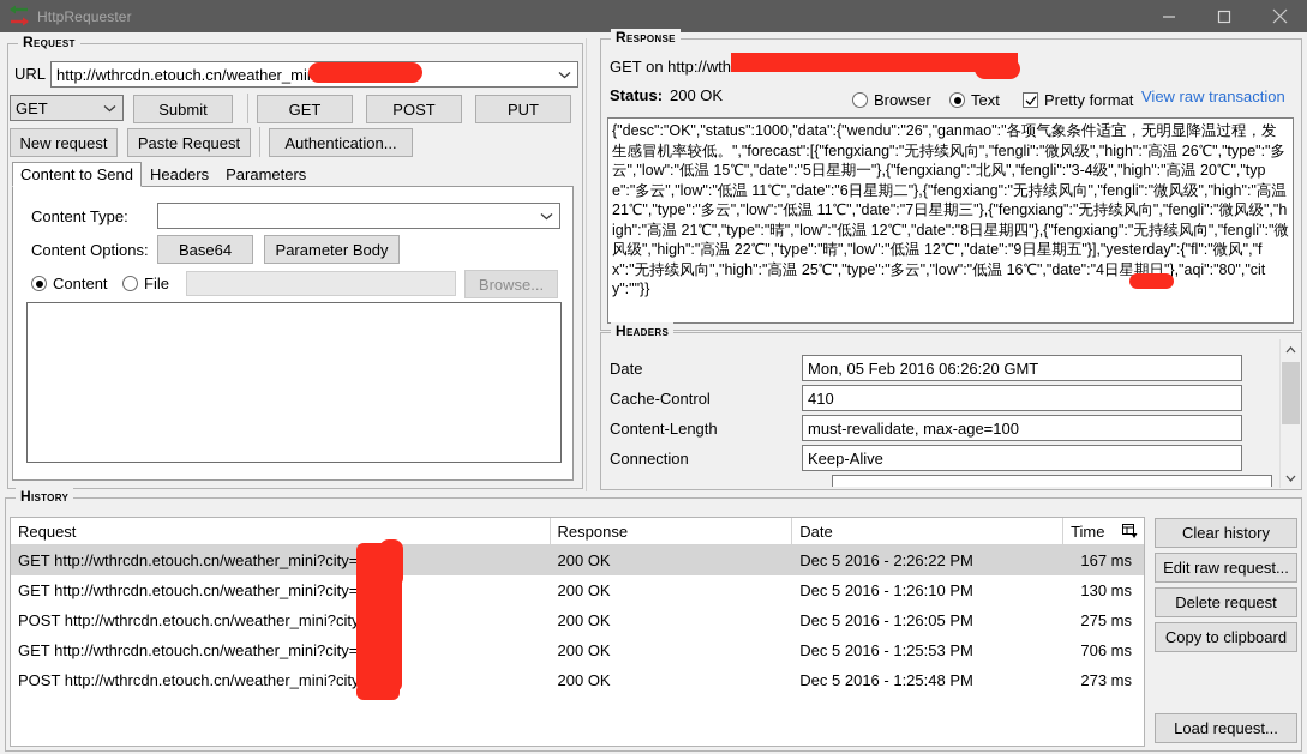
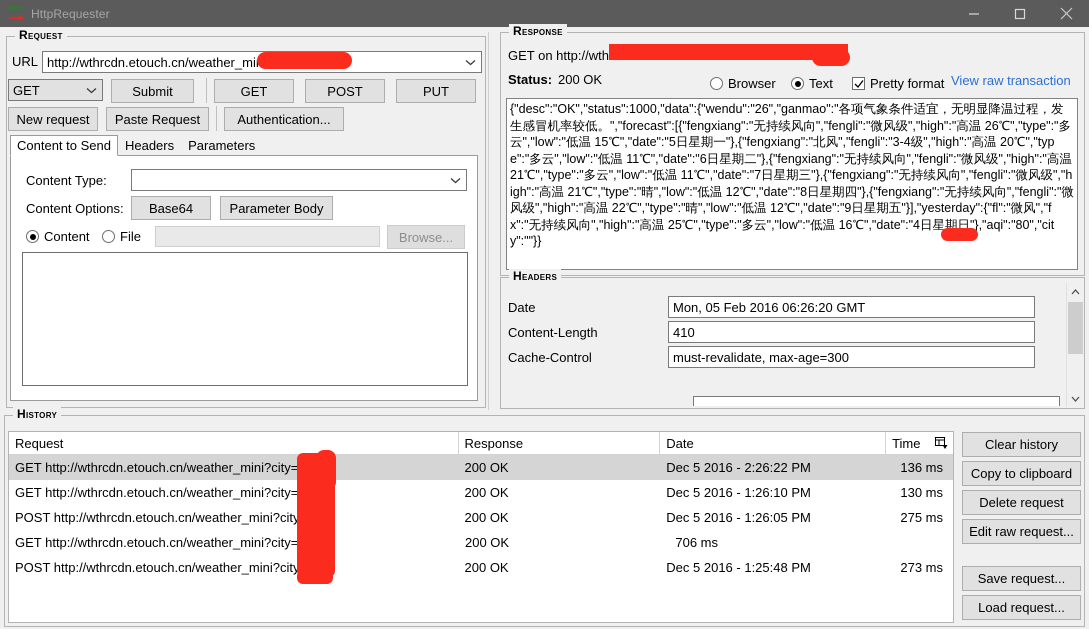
  HttpRequester
  Request
  URL
  http://wthrcdn.etouch.cn/weather_mi
  GET
  Submit
  GET
  POST
  PUT
  New request
  Paste Request
  Authentication...
  Content to Send
  Headers
  Parameters
  Content Type:
  Content Options:
  Base64
  Parameter Body
  Content
  File
  Browse...
  Response
  GET on http://wth
  Status:
  200 OK
  Browser
  Text
  Pretty format
  View raw transaction
  {"desc":"OK","status":1000,"data":{"wendu":"26","ganmao":"各项气象条件适宜，无明显降温过程，发生感冒机率较低。","forecast":[{"fengxiang":"无持续风向","fengli":"微风级","high":"高温 26℃","type":"多云","low":"低温 15℃","date":"5日星期一"},{"fengxiang":"北风","fengli":"3-4级","high":"高温 20℃","type":"多云","low":"低温 11℃","date":"6日星期二"},{"fengxiang":"无持续风向","fengli":"微风级","high":"高温 21℃","type":"多云","low":"低温 11℃","date":"7日星期三"},{"fengxiang":"无持续风向","fengli":"微风级","high":"高温 21℃","type":"晴","low":"低温 12℃","date":"8日星期四"},{"fengxiang":"无持续风向","fengli":"微风级","high":"高温 22℃","type":"晴","low":"低温 12℃","date":"9日星期五"}],"yesterday":{"fl":"微风","fx":"无持续风向","high":"高温 25℃","type":"多云","low":"低温 16℃","date":"4日星期日"},"aqi":"80","city":""}}
  Headers
  Date
  Mon, 05 Feb 2016 06:26:20 GMT
- Cache-Control
+ Content-Length
  410
- Content-Length
+ Cache-Control
- must-revalidate, max-age=100
+ must-revalidate, max-age=300
- Connection
- Keep-Alive
  History
  Request
  Response
  Date
  Time
  GET http://wthrcdn.etouch.cn/weather_mini?city=
  200 OK
  Dec 5 2016 - 2:26:22 PM
- 167 ms
+ 136 ms
  GET http://wthrcdn.etouch.cn/weather_mini?city=
  200 OK
  Dec 5 2016 - 1:26:10 PM
  130 ms
  POST http://wthrcdn.etouch.cn/weather_mini?cit
  200 OK
  Dec 5 2016 - 1:26:05 PM
  275 ms
  GET http://wthrcdn.etouch.cn/weather_mini?city=
  200 OK
- Dec 5 2016 - 1:25:53 PM
  706 ms
  POST http://wthrcdn.etouch.cn/weather_mini?cit
  200 OK
  Dec 5 2016 - 1:25:48 PM
  273 ms
  Clear history
- Edit raw request...
+ Copy to clipboard
  Delete request
- Copy to clipboard
+ Edit raw request...
+ Save request...
  Load request...
